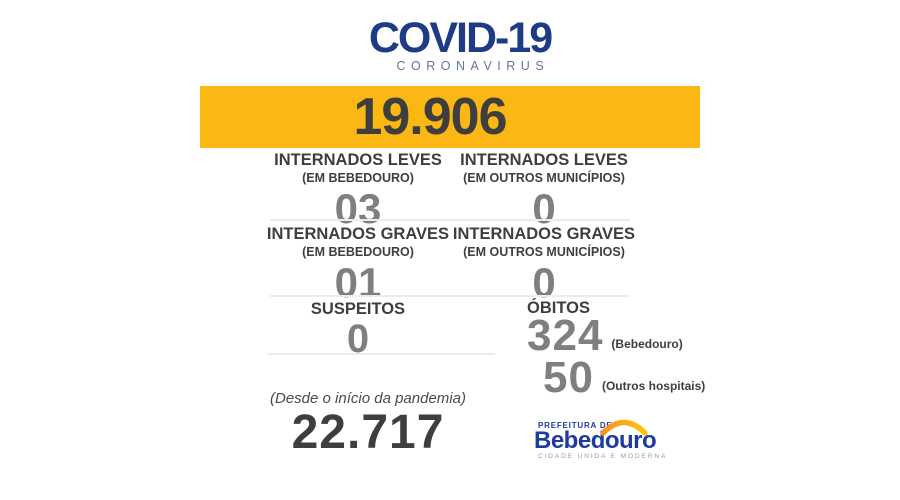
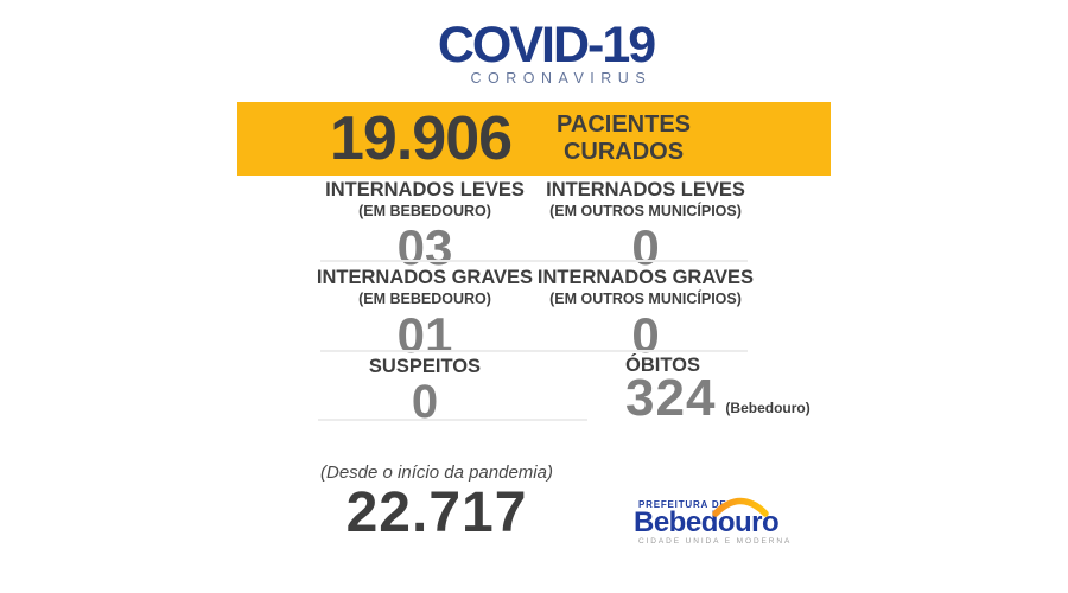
  COVID-19
  CORONAVIRUS
  19.906
+ PACIENTES
+ CURADOS
  INTERNADOS LEVES
  (EM BEBEDOURO)
  03
  INTERNADOS LEVES
  (EM OUTROS MUNICÍPIOS)
  0
  INTERNADOS GRAVES
  (EM BEBEDOURO)
  01
  INTERNADOS GRAVES
  (EM OUTROS MUNICÍPIOS)
  0
  SUSPEITOS
  0
  ÓBITOS
  324
  (Bebedouro)
- 50
- (Outros hospitais)
  (Desde o início da pandemia)
  22.717
  PREFEITURA D
  Bebedouro
